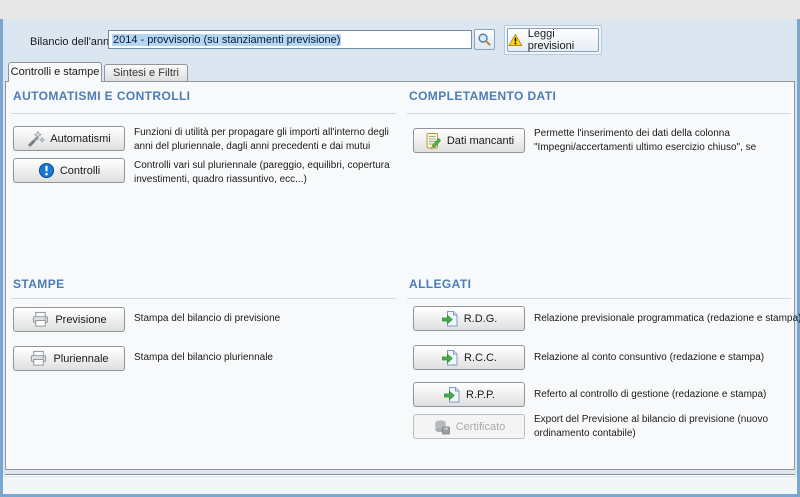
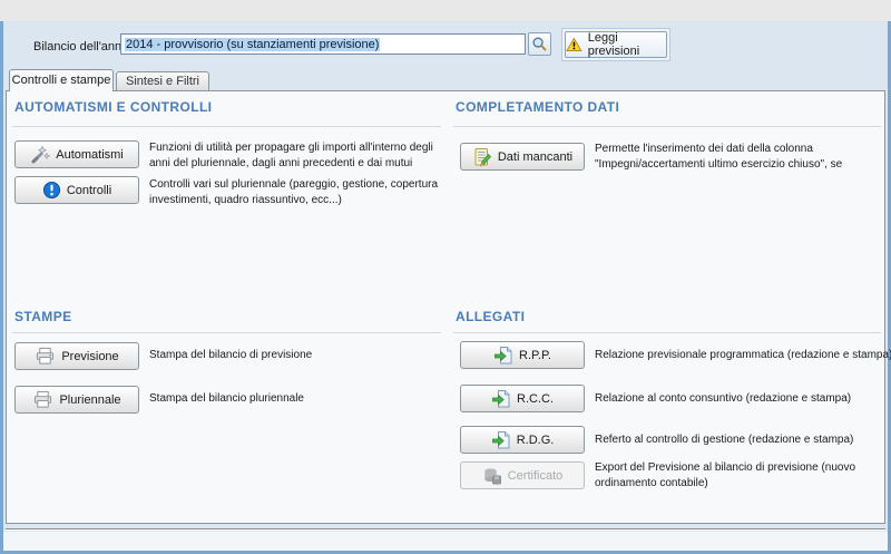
  Bilancio dell'ann
  2014 - provvisorio (su stanziamenti previsione)
  Leggi previsioni
  Controlli e stampe
  Sintesi e Filtri
  AUTOMATISMI E CONTROLLI
  Automatismi
  Funzioni di utilità per propagare gli importi all'interno degli anni del pluriennale, dagli anni precedenti e dai mutui
  Controlli
- Controlli vari sul pluriennale (pareggio, equilibri, copertura investimenti, quadro riassuntivo, ecc...)
+ Controlli vari sul pluriennale (pareggio, gestione, copertura investimenti, quadro riassuntivo, ecc...)
  COMPLETAMENTO DATI
  Dati mancanti
  Permette l'inserimento dei dati della colonna "Impegni/accertamenti ultimo esercizio chiuso", se
  STAMPE
  Previsione
  Stampa del bilancio di previsione
  Pluriennale
  Stampa del bilancio pluriennale
  ALLEGATI
- R.D.G.
+ R.P.P.
  Relazione previsionale programmatica (redazione e stampa
  R.C.C.
  Relazione al conto consuntivo (redazione e stampa)
- R.P.P.
+ R.D.G.
  Referto al controllo di gestione (redazione e stampa)
  Certificato
  Export del Previsione al bilancio di previsione (nuovo ordinamento contabile)
